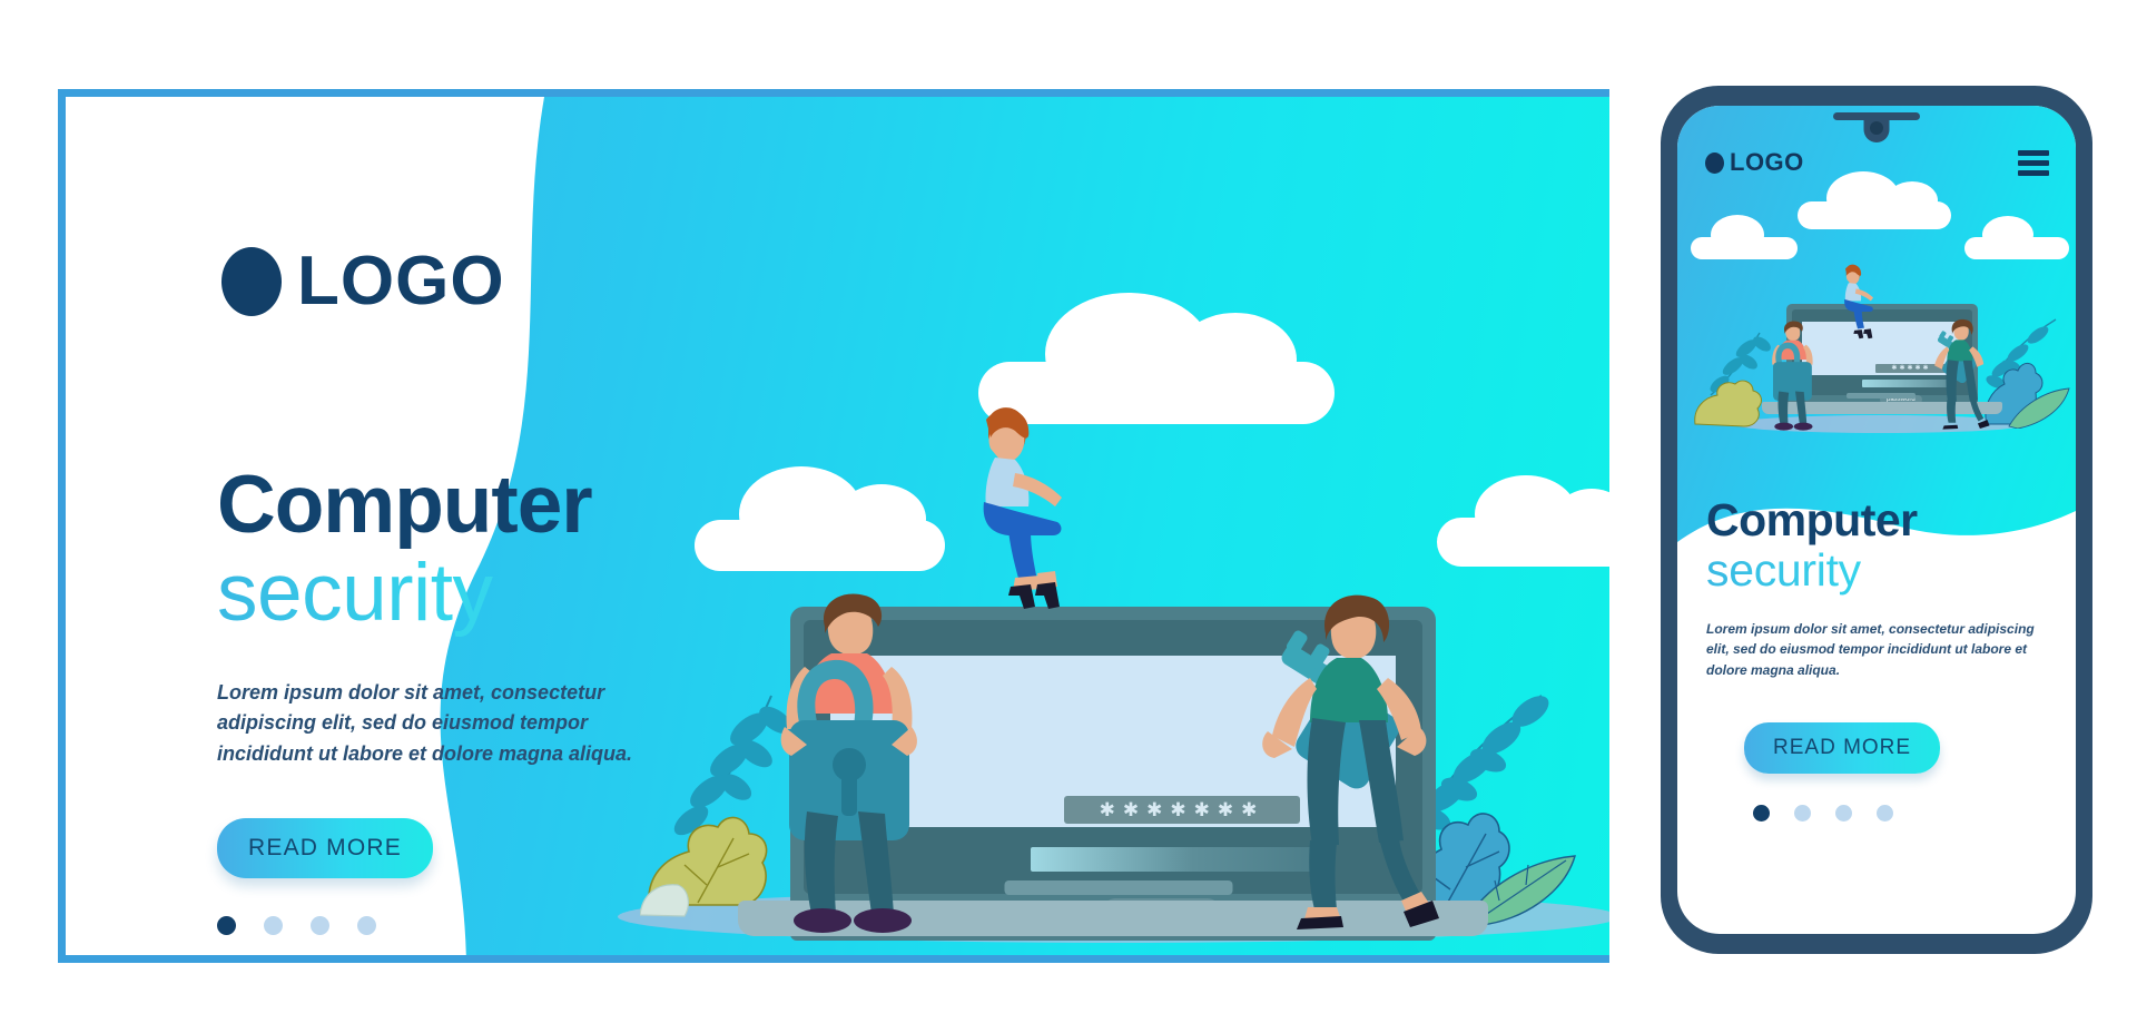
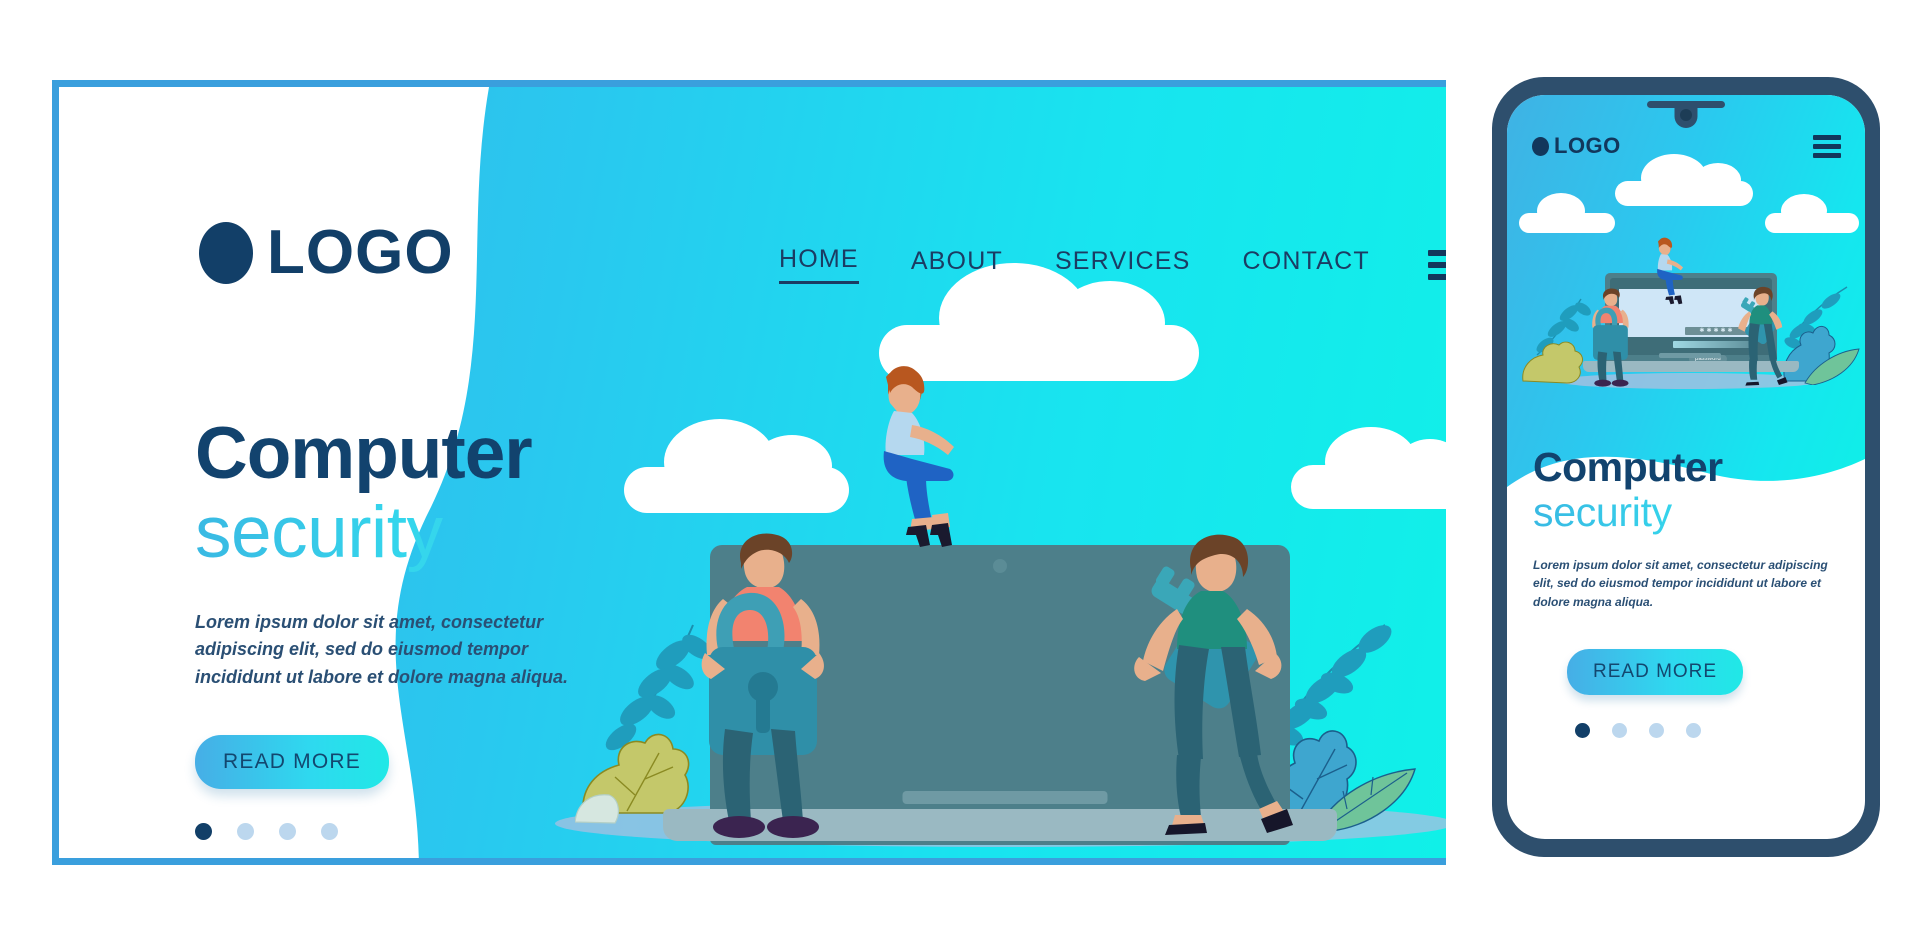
- ✱✱✱✱✱✱✱
  LOGO
+ HOME
+ ABOUT
+ SERVICES
+ CONTACT
  Computer
  security
  Lorem ipsum dolor sit amet, consectetur adipiscing elit, sed do eiusmod tempor incididunt ut labore et dolore magna aliqua.
  READ MORE
  LOGO
  Computer
  security
  Lorem ipsum dolor sit amet, consectetur adipiscing elit, sed do eiusmod tempor incididunt ut labore et dolore magna aliqua.
  READ MORE
